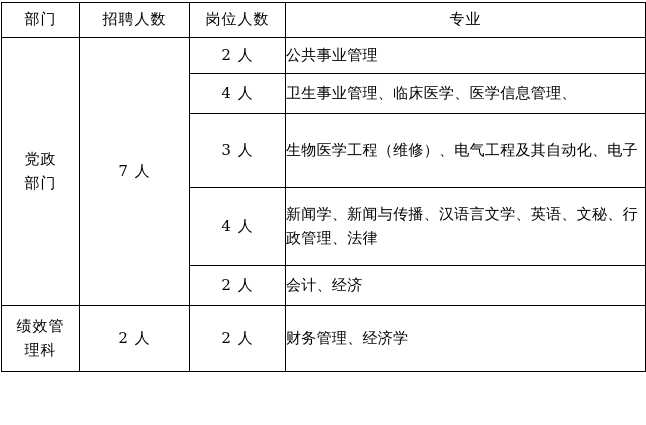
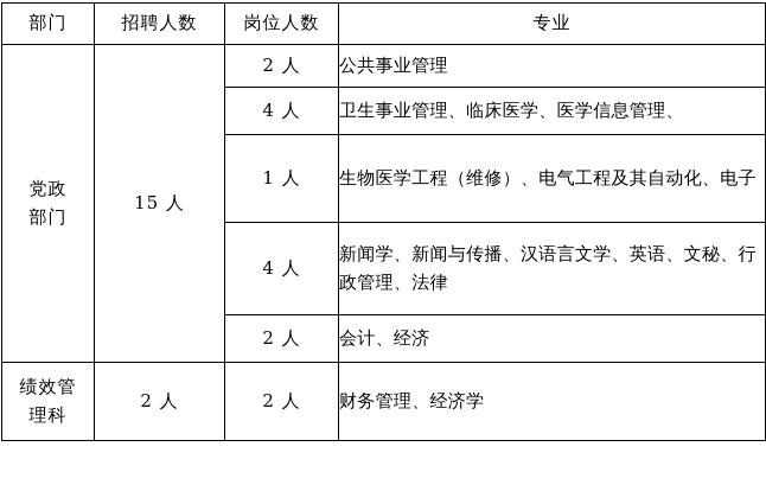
  部门	招聘人数	岗位人数	专业
- 党政 部门	7 人	2 人	公共事业管理
+ 党政 部门	15 人	2 人	公共事业管理
  4 人	卫生事业管理、临床医学、医学信息管理、
- 3 人	生物医学工程（维修）、电气工程及其自动化、电子
+ 1 人	生物医学工程（维修）、电气工程及其自动化、电子
  4 人	新闻学、新闻与传播、汉语言文学、英语、文秘、行政管理、法律
  2 人	会计、经济
  绩效管 理科	2 人	2 人	财务管理、经济学
